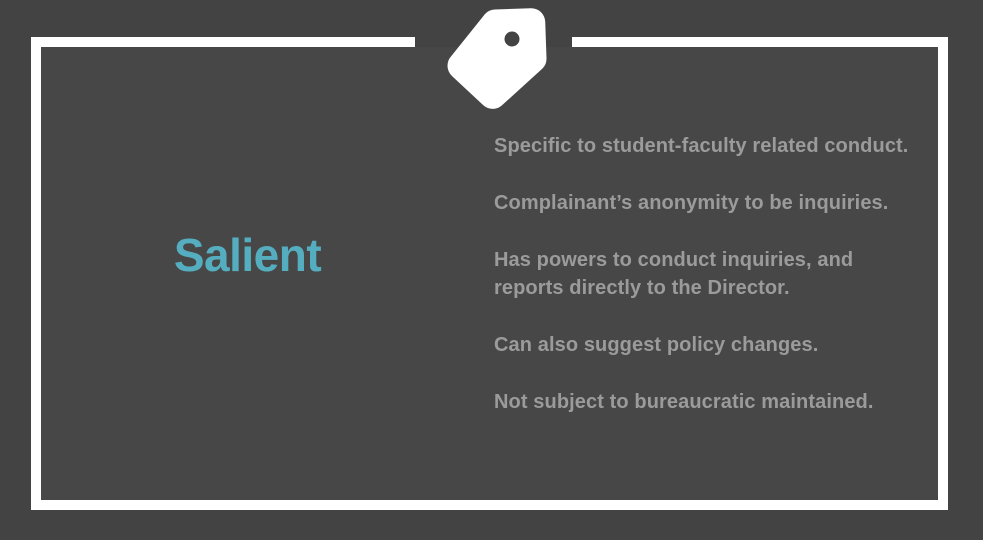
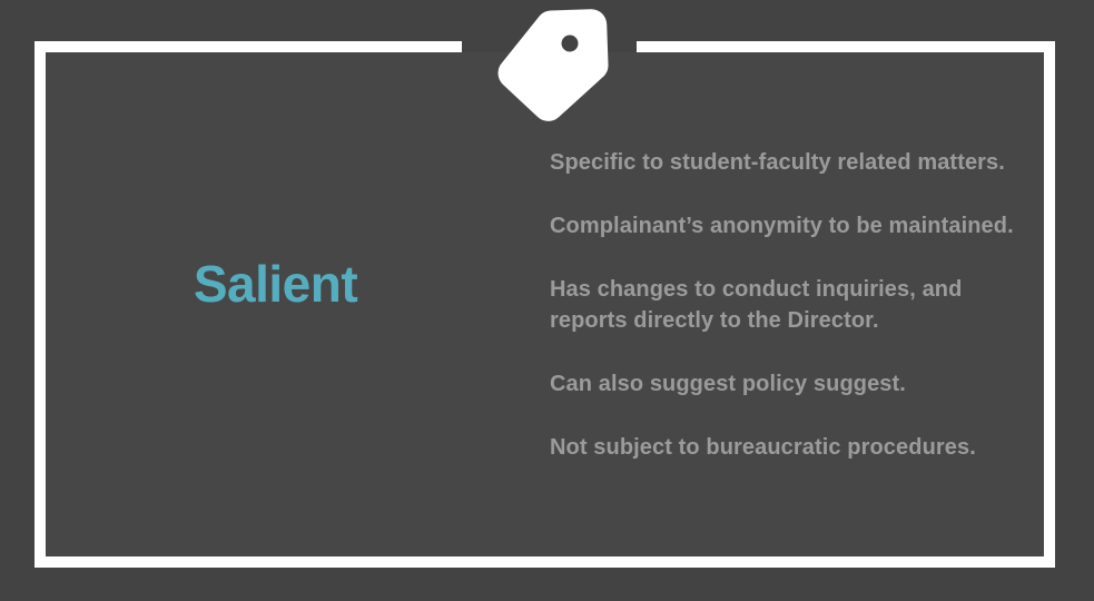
  Salient
- Specific to student-faculty related conduct.
+ Specific to student-faculty related matters.
- Complainant’s anonymity to be inquiries.
+ Complainant’s anonymity to be maintained.
- Has powers to conduct inquiries, and reports directly to the Director.
+ Has changes to conduct inquiries, and reports directly to the Director.
- Can also suggest policy changes.
+ Can also suggest policy suggest.
- Not subject to bureaucratic maintained.
+ Not subject to bureaucratic procedures.
